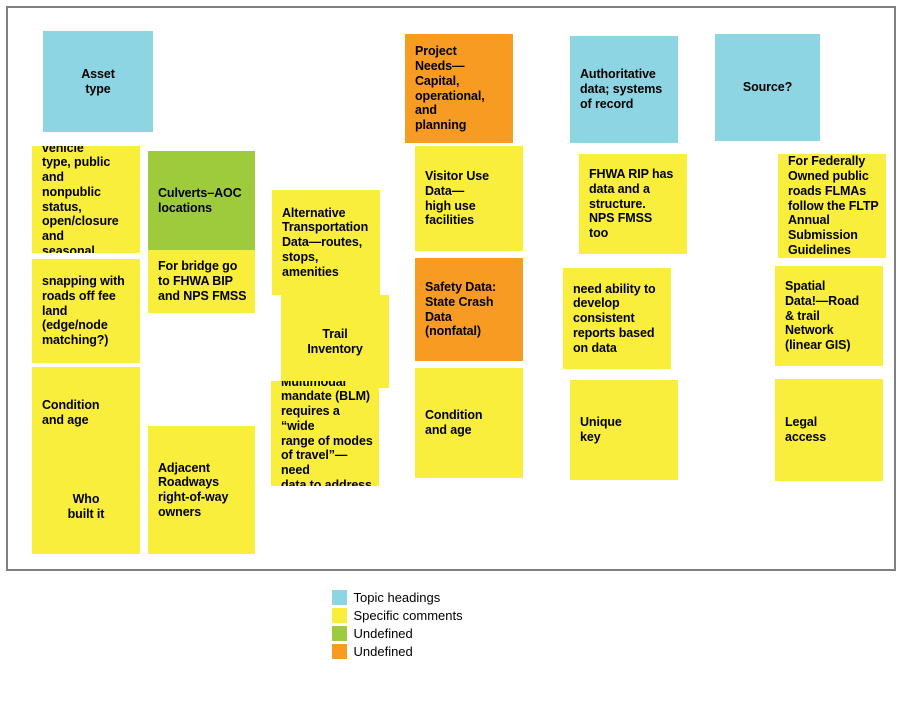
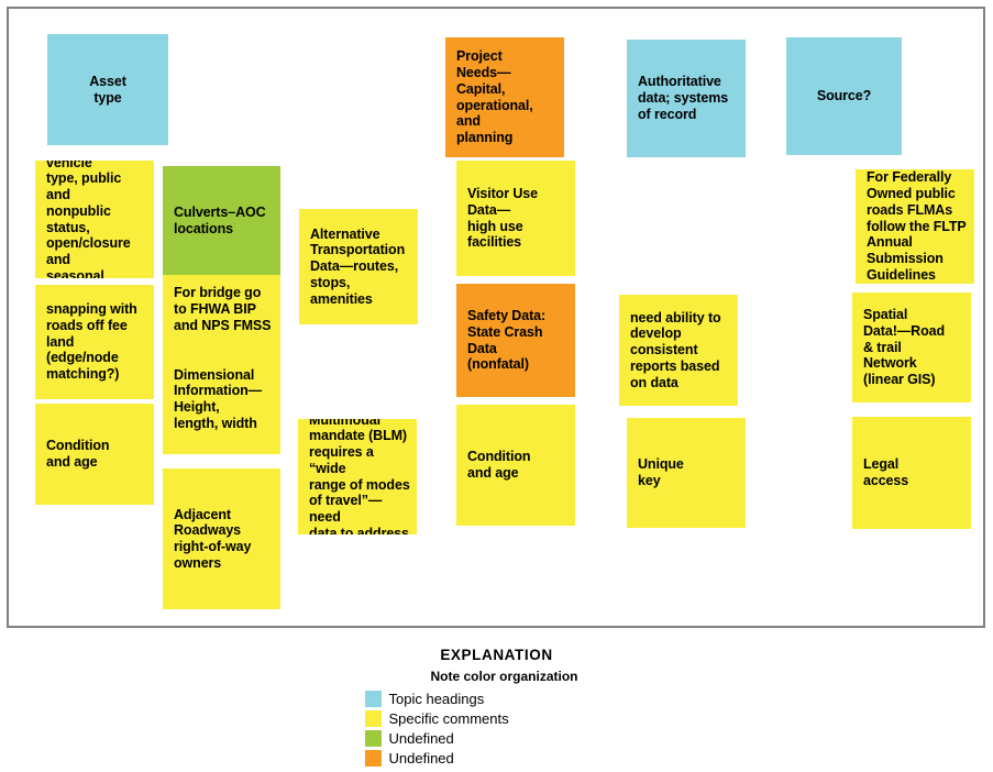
  Asset
  type
  type, public and
  nonpublic status,
  open/closure and
  snapping with
  roads off fee
  land
  (edge/node
  matching?)
  Condition
  and age
- Who
- built it
  Culverts–AOC
  locations
  For bridge go
  to FHWA BIP
  and NPS FMSS
+ Dimensional
+ Information—
+ Height,
+ length, width
  Adjacent
  Roadways
  right-of-way
  owners
  Alternative
  Transportation
  Data—routes,
  stops,
  amenities
- Trail
- Inventory
  Multimodal
  mandate (BLM)
  requires a “wide
  range of modes
  of travel”—need
  data to address
  Project
  Needs—Capital,
  operational, and
  planning
  Visitor Use
  Data—
  high use
  facilities
  Safety Data:
  State Crash
  Data
  (nonfatal)
  Condition
  and age
  Authoritative
  data; systems
  of record
- FHWA RIP has
- data and a
- structure.
- NPS FMSS
- too
  need ability to
  develop
  consistent
  reports based
  on data
  Unique
  key
  Source?
  For Federally
  Owned public
  roads FLMAs
  follow the FLTP
  Annual
  Submission
  Guidelines
  Spatial
  Data!—Road
  & trail
  Network
  (linear GIS)
  Legal
  access
+ EXPLANATION
+ Note color organization
  Topic headings
  Specific comments
  Undefined
  Undefined
